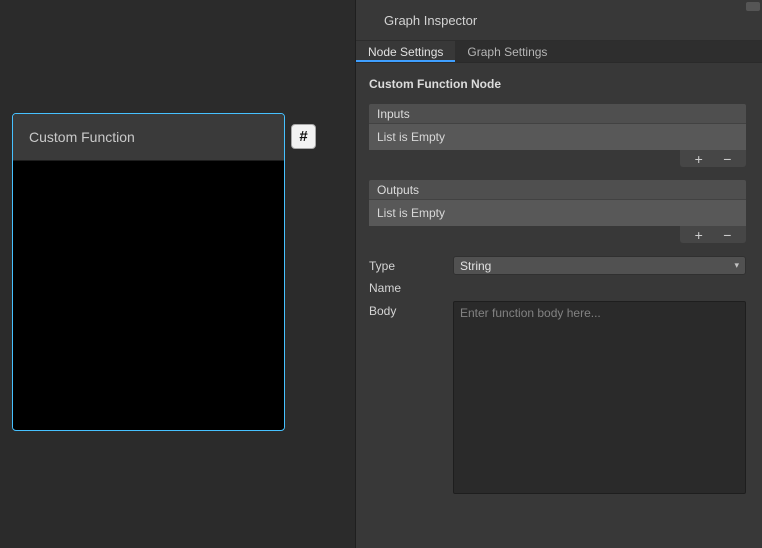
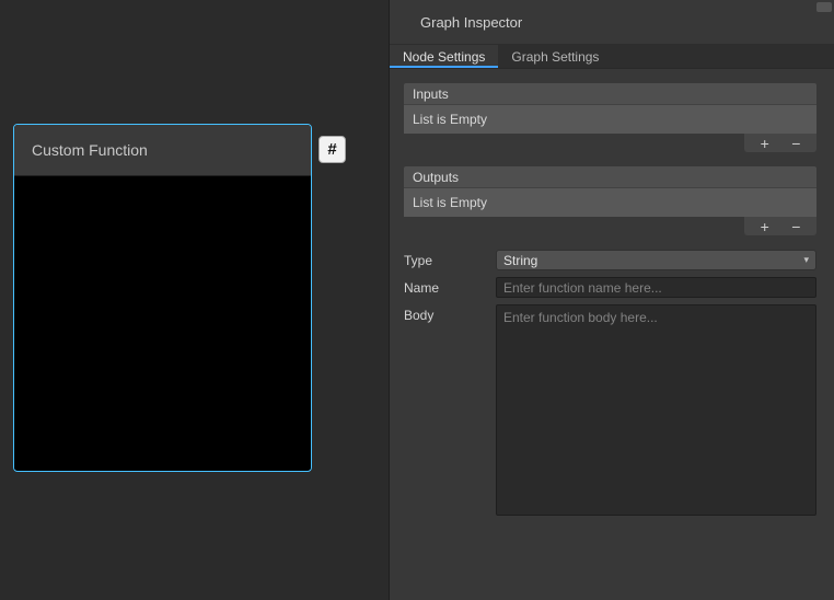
  Custom Function
  #
  Graph Inspector
  Node Settings
  Graph Settings
- Custom Function Node
  Inputs
  List is Empty
  +
  −
  Outputs
  List is Empty
  +
  −
  Type
  String
  ▾
  Name
+ Enter function name here...
  Body
  Enter function body here...
